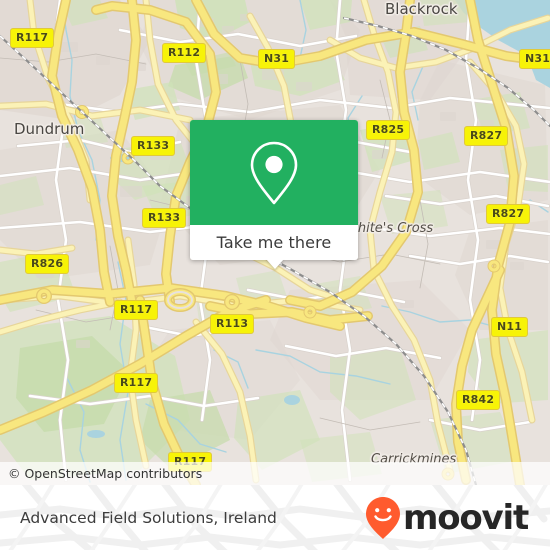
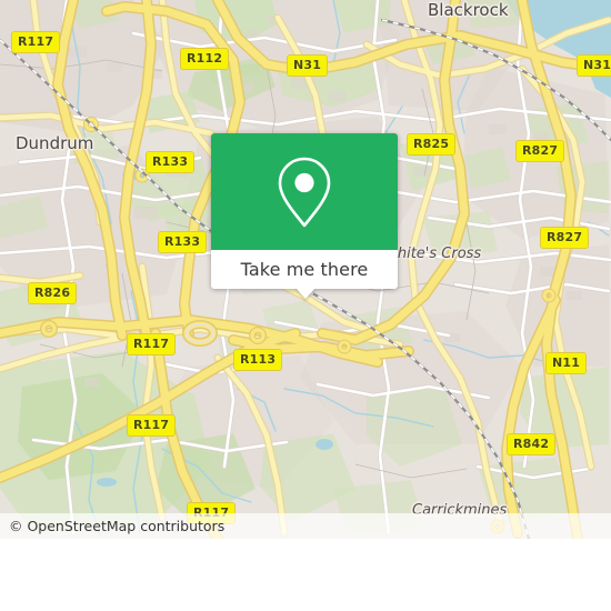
  R117
  R112
  N31
  N31
  R133
  R825
  R827
  R133
  R827
  R826
  R117
  R113
  N11
  R117
  R842
  R117
  Blackrock
  Dundrum
  hite's Cross
  Carrickmines
  Take me there
  © OpenStreetMap contributors
- Advanced Field Solutions, Ireland
- moovit
